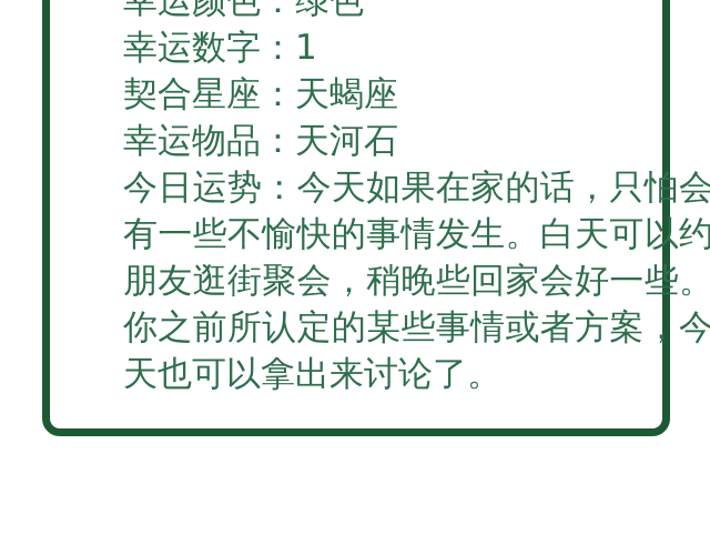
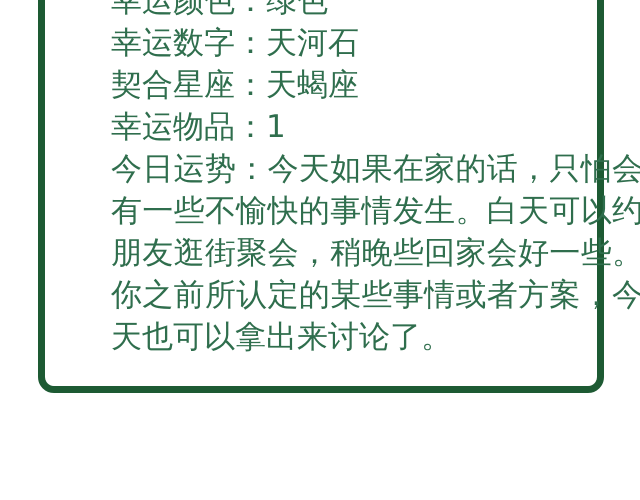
  幸运颜色：绿色
- 幸运数字：1
+ 幸运数字：天河石
  契合星座：天蝎座
- 幸运物品：天河石
+ 幸运物品：1
  今日运势：今天如果在家的话，只怕会有一些不愉快的事情发生。白天可以约朋友逛街聚会，稍晚些回家会好一些。你之前所认定的某些事情或者方案，今天也可以拿出来讨论了。
